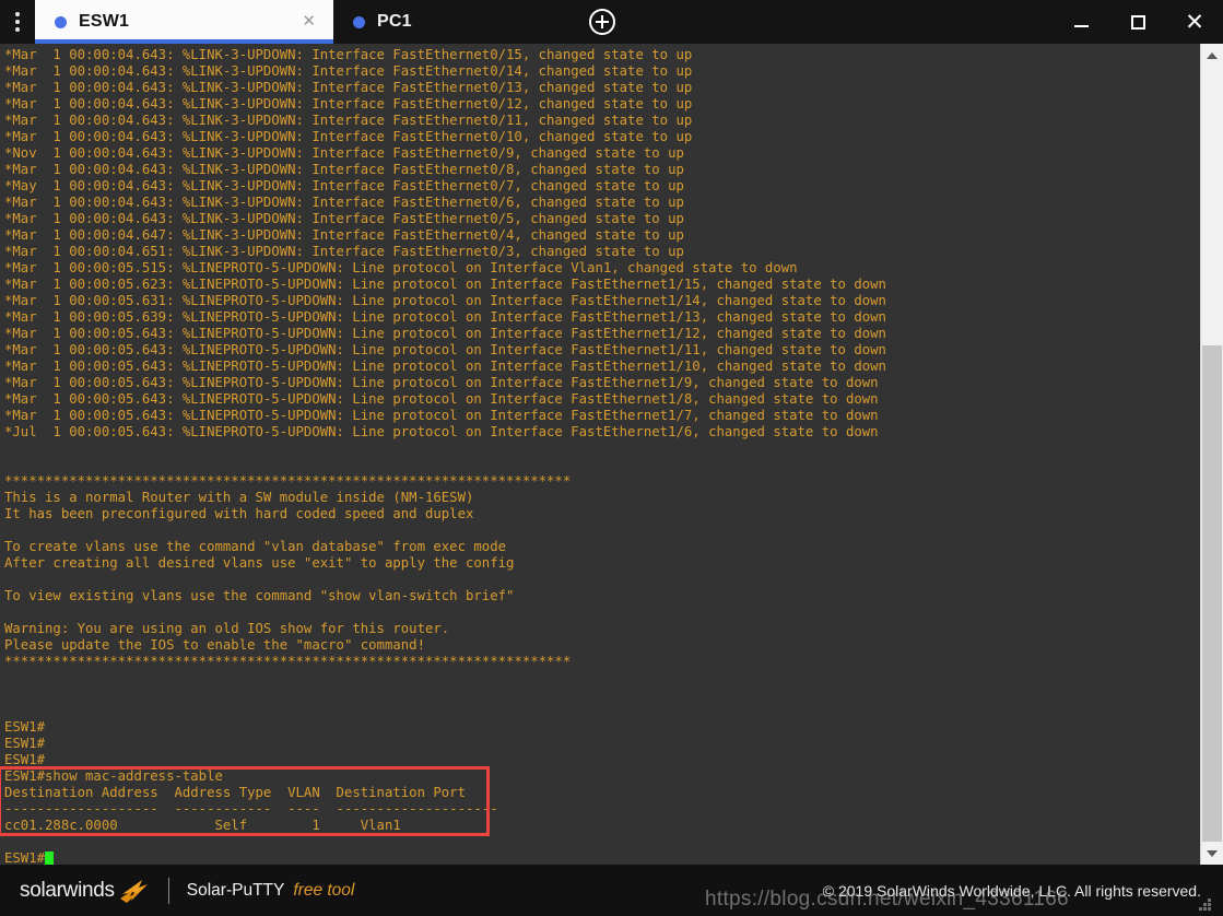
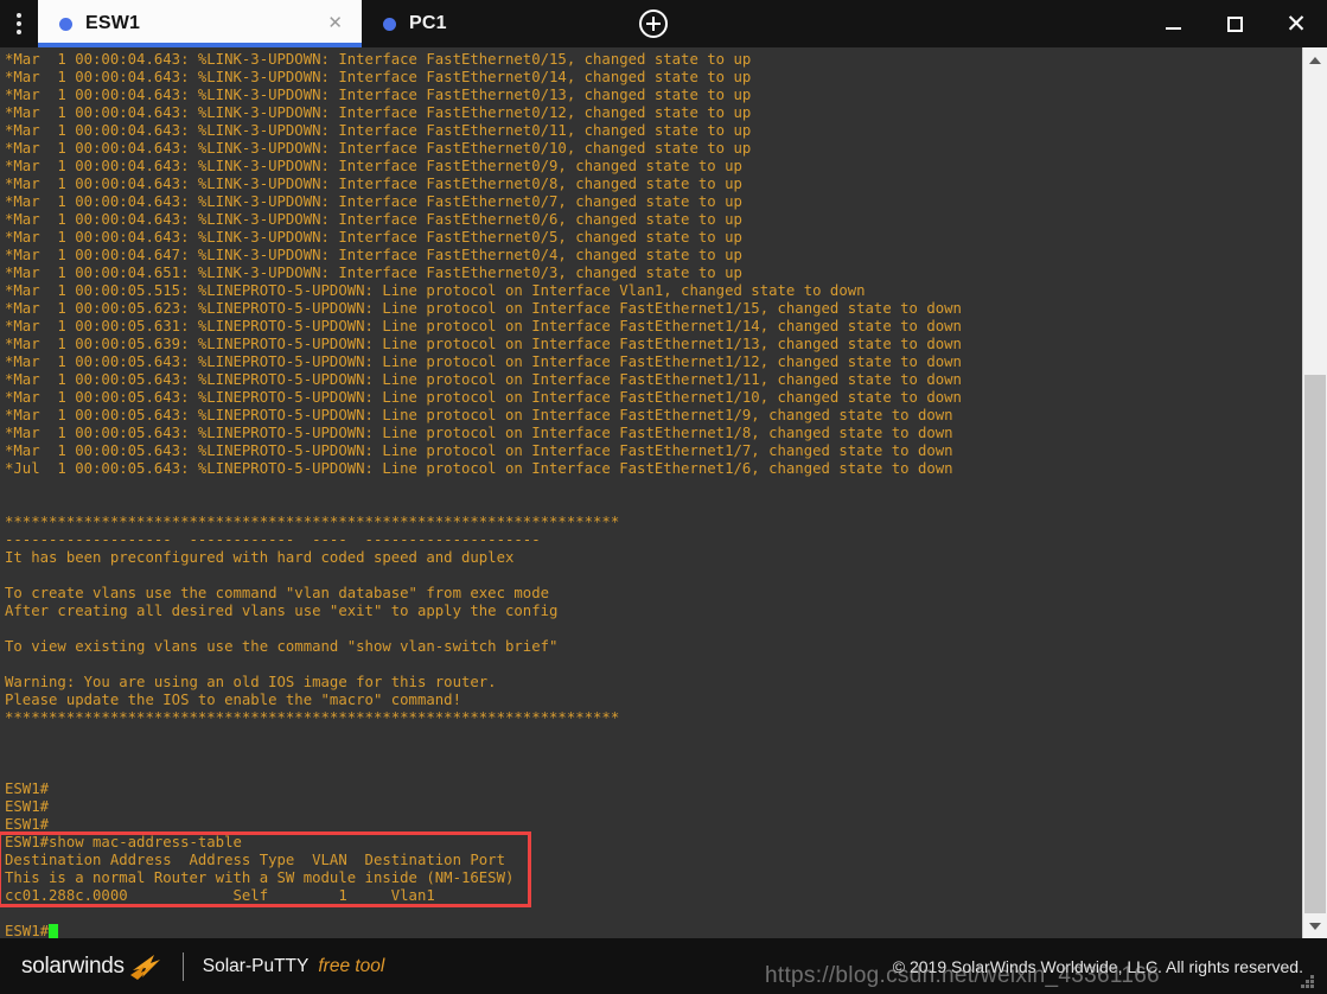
  ESW1
  ✕
  PC1
  ✕
  *Mar 1 00:00:04.643: %LINK-3-UPDOWN: Interface FastEthernet0/15, changed state to up
  *Mar 1 00:00:04.643: %LINK-3-UPDOWN: Interface FastEthernet0/14, changed state to up
  *Mar 1 00:00:04.643: %LINK-3-UPDOWN: Interface FastEthernet0/13, changed state to up
  *Mar 1 00:00:04.643: %LINK-3-UPDOWN: Interface FastEthernet0/12, changed state to up
  *Mar 1 00:00:04.643: %LINK-3-UPDOWN: Interface FastEthernet0/11, changed state to up
  *Mar 1 00:00:04.643: %LINK-3-UPDOWN: Interface FastEthernet0/10, changed state to up
- *Nov 1 00:00:04.643: %LINK-3-UPDOWN: Interface FastEthernet0/9, changed state to up
+ *Mar 1 00:00:04.643: %LINK-3-UPDOWN: Interface FastEthernet0/9, changed state to up
  *Mar 1 00:00:04.643: %LINK-3-UPDOWN: Interface FastEthernet0/8, changed state to up
- *May 1 00:00:04.643: %LINK-3-UPDOWN: Interface FastEthernet0/7, changed state to up
+ *Mar 1 00:00:04.643: %LINK-3-UPDOWN: Interface FastEthernet0/7, changed state to up
  *Mar 1 00:00:04.643: %LINK-3-UPDOWN: Interface FastEthernet0/6, changed state to up
  *Mar 1 00:00:04.643: %LINK-3-UPDOWN: Interface FastEthernet0/5, changed state to up
  *Mar 1 00:00:04.647: %LINK-3-UPDOWN: Interface FastEthernet0/4, changed state to up
  *Mar 1 00:00:04.651: %LINK-3-UPDOWN: Interface FastEthernet0/3, changed state to up
  *Mar 1 00:00:05.515: %LINEPROTO-5-UPDOWN: Line protocol on Interface Vlan1, changed state to down
  *Mar 1 00:00:05.623: %LINEPROTO-5-UPDOWN: Line protocol on Interface FastEthernet1/15, changed state to down
  *Mar 1 00:00:05.631: %LINEPROTO-5-UPDOWN: Line protocol on Interface FastEthernet1/14, changed state to down
  *Mar 1 00:00:05.639: %LINEPROTO-5-UPDOWN: Line protocol on Interface FastEthernet1/13, changed state to down
  *Mar 1 00:00:05.643: %LINEPROTO-5-UPDOWN: Line protocol on Interface FastEthernet1/12, changed state to down
  *Mar 1 00:00:05.643: %LINEPROTO-5-UPDOWN: Line protocol on Interface FastEthernet1/11, changed state to down
  *Mar 1 00:00:05.643: %LINEPROTO-5-UPDOWN: Line protocol on Interface FastEthernet1/10, changed state to down
  *Mar 1 00:00:05.643: %LINEPROTO-5-UPDOWN: Line protocol on Interface FastEthernet1/9, changed state to down
  *Mar 1 00:00:05.643: %LINEPROTO-5-UPDOWN: Line protocol on Interface FastEthernet1/8, changed state to down
  *Mar 1 00:00:05.643: %LINEPROTO-5-UPDOWN: Line protocol on Interface FastEthernet1/7, changed state to down
  *Jul 1 00:00:05.643: %LINEPROTO-5-UPDOWN: Line protocol on Interface FastEthernet1/6, changed state to down
  **********************************************************************
- This is a normal Router with a SW module inside (NM-16ESW)
+ ------------------- ------------ ---- --------------------
  It has been preconfigured with hard coded speed and duplex
  To create vlans use the command "vlan database" from exec mode
  After creating all desired vlans use "exit" to apply the config
  To view existing vlans use the command "show vlan-switch brief"
- Warning: You are using an old IOS show for this router.
+ Warning: You are using an old IOS image for this router.
  Please update the IOS to enable the "macro" command!
  **********************************************************************
  ESW1#
  ESW1#
  ESW1#
  ESW1#show mac-address-table
  Destination Address Address Type VLAN Destination Port
- ------------------- ------------ ---- --------------------
+ This is a normal Router with a SW module inside (NM-16ESW)
  cc01.288c.0000 Self 1 Vlan1
  ESW1#
  solarwinds
  Solar-PuTTY
  free tool
  © 2019 SolarWinds Worldwide, LLC. All rights reserved.
  https://blog.csdn.net/weixin_43361166
